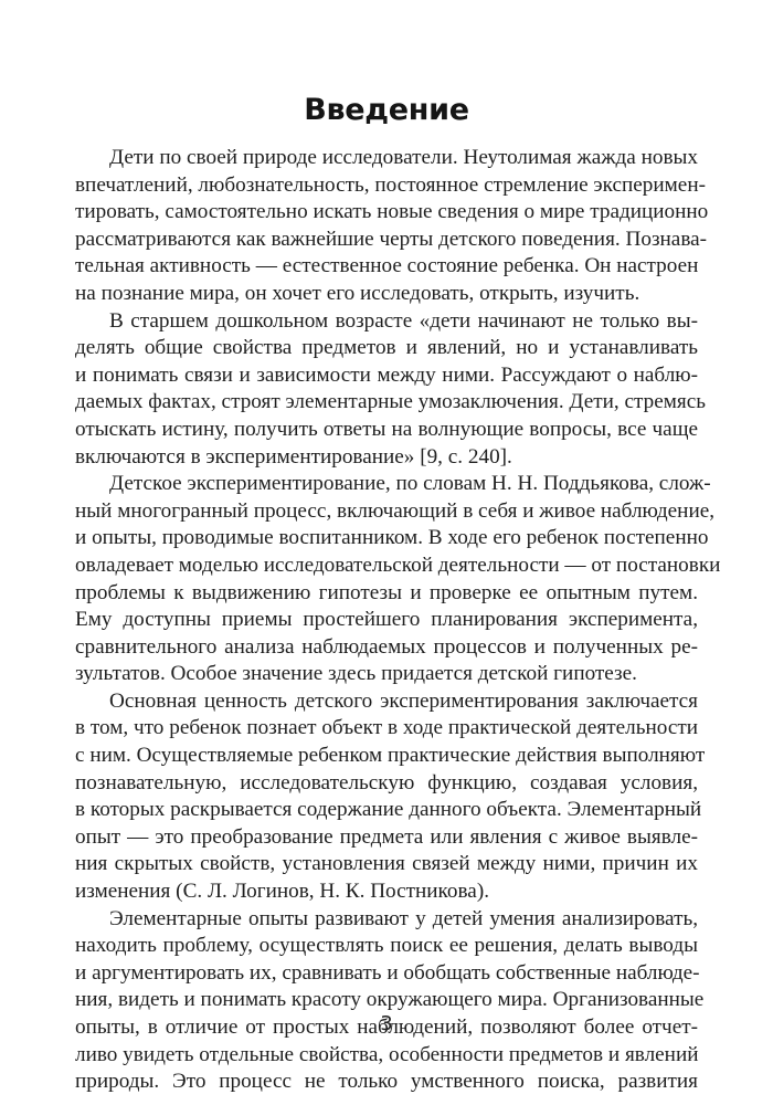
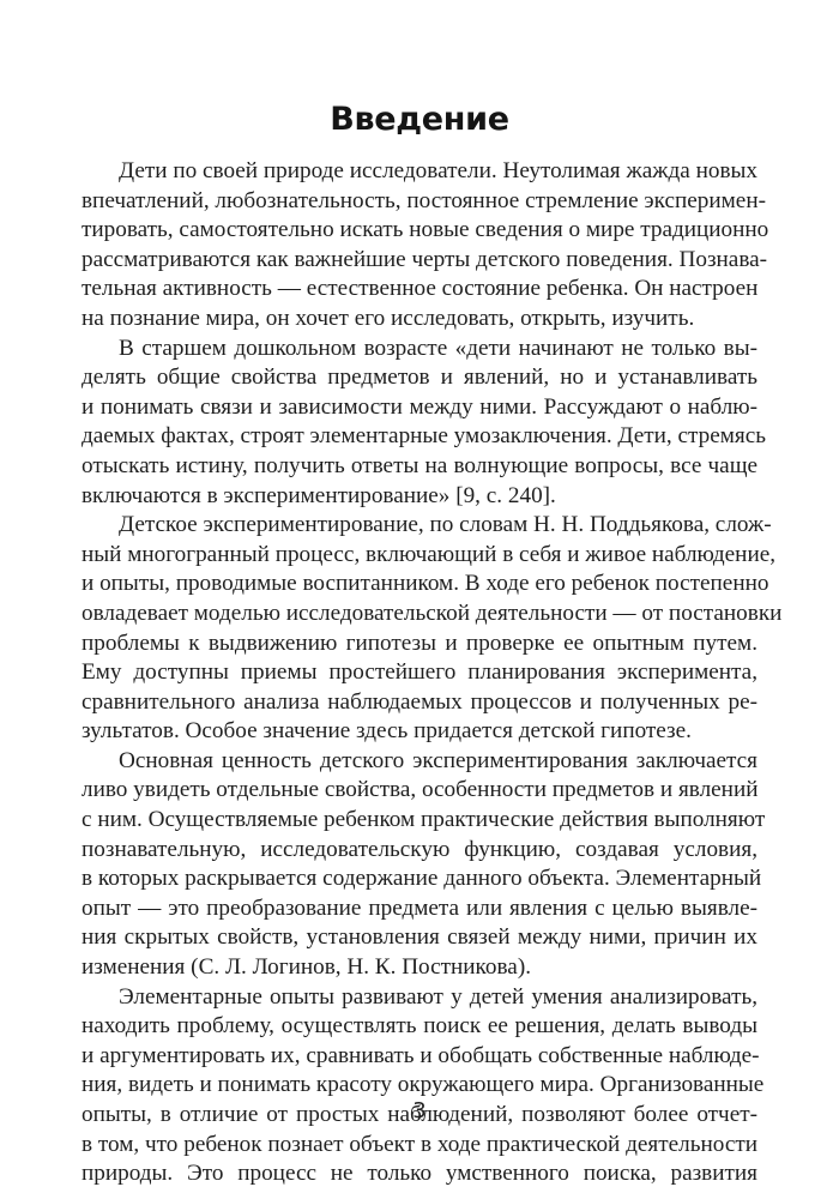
  Введение
  Дети по своей природе исследователи. Неутолимая жажда новых
  впечатлений, любознательность, постоянное стремление эксперимен-
  тировать, самостоятельно искать новые сведения о мире традиционно
  рассматриваются как важнейшие черты детского поведения. Познава-
  тельная активность — естественное состояние ребенка. Он настроен
  на познание мира, он хочет его исследовать, открыть, изучить.
  В старшем дошкольном возрасте «дети начинают не только вы-
  делять общие свойства предметов и явлений, но и устанавливать
  и понимать связи и зависимости между ними. Рассуждают о наблю-
  даемых фактах, строят элементарные умозаключения. Дети, стремясь
  отыскать истину, получить ответы на волнующие вопросы, все чаще
  включаются в экспериментирование» [9, с. 240].
  Детское экспериментирование, по словам Н. Н. Поддьякова, слож-
  ный многогранный процесс, включающий в себя и живое наблюдение,
  и опыты, проводимые воспитанником. В ходе его ребенок постепенно
  овладевает моделью исследовательской деятельности — от постановки
  проблемы к выдвижению гипотезы и проверке ее опытным путем.
  Ему доступны приемы простейшего планирования эксперимента,
  сравнительного анализа наблюдаемых процессов и полученных ре-
  зультатов. Особое значение здесь придается детской гипотезе.
  Основная ценность детского экспериментирования заключается
- в том, что ребенок познает объект в ходе практической деятельности
+ ливо увидеть отдельные свойства, особенности предметов и явлений
  с ним. Осуществляемые ребенком практические действия выполняют
  познавательную, исследовательскую функцию, создавая условия,
  в которых раскрывается содержание данного объекта. Элементарный
- опыт — это преобразование предмета или явления с живое выявле-
+ опыт — это преобразование предмета или явления с целью выявле-
  ния скрытых свойств, установления связей между ними, причин их
  изменения (С. Л. Логинов, Н. К. Постникова).
  Элементарные опыты развивают у детей умения анализировать,
  находить проблему, осуществлять поиск ее решения, делать выводы
  и аргументировать их, сравнивать и обобщать собственные наблюде-
  ния, видеть и понимать красоту окружающего мира. Организованные
  опыты, в отличие от простых наблюдений, позволяют более отчет-
- ливо увидеть отдельные свойства, особенности предметов и явлений
+ в том, что ребенок познает объект в ходе практической деятельности
  природы. Это процесс не только умственного поиска, развития
  3
